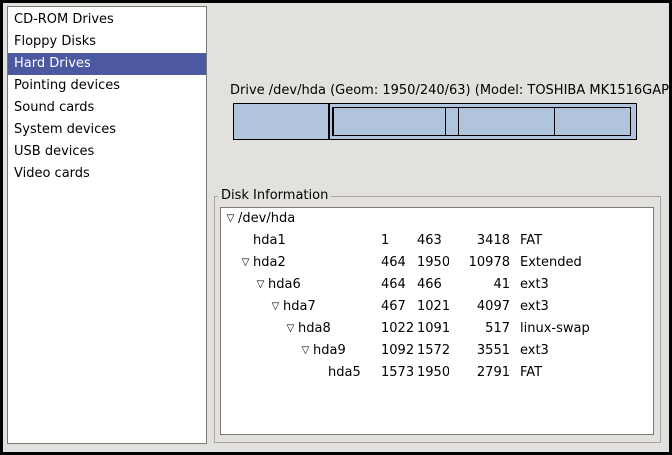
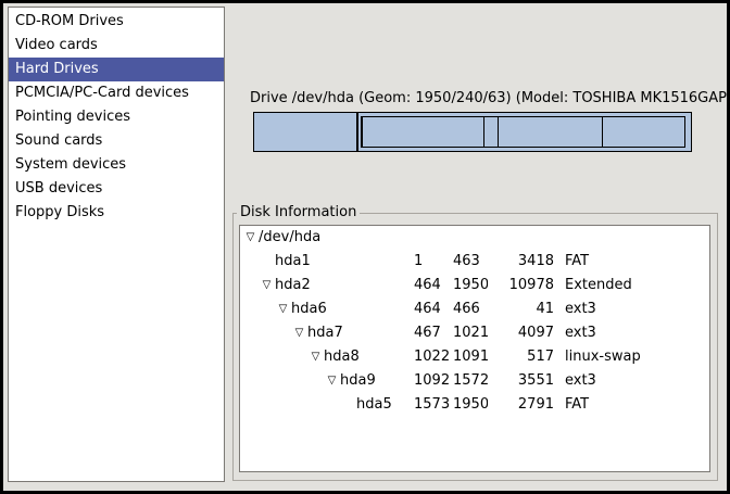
  CD-ROM Drives
- Floppy Disks
+ Video cards
  Hard Drives
+ PCMCIA/PC-Card devices
  Pointing devices
  Sound cards
  System devices
  USB devices
- Video cards
+ Floppy Disks
  Drive /dev/hda (Geom: 1950/240/63) (Model: TOSHIBA MK1516GAP
  Disk Information
  ▽
  /dev/hda
  hda1
  1
  463
  3418
  FAT
  ▽
  hda2
  464
  1950
  10978
  Extended
  ▽
  hda6
  464
  466
  41
  ext3
  ▽
  hda7
  467
  1021
  4097
  ext3
  ▽
  hda8
  1022
  1091
  517
  linux-swap
  ▽
  hda9
  1092
  1572
  3551
  ext3
  hda5
  1573
  1950
  2791
  FAT
